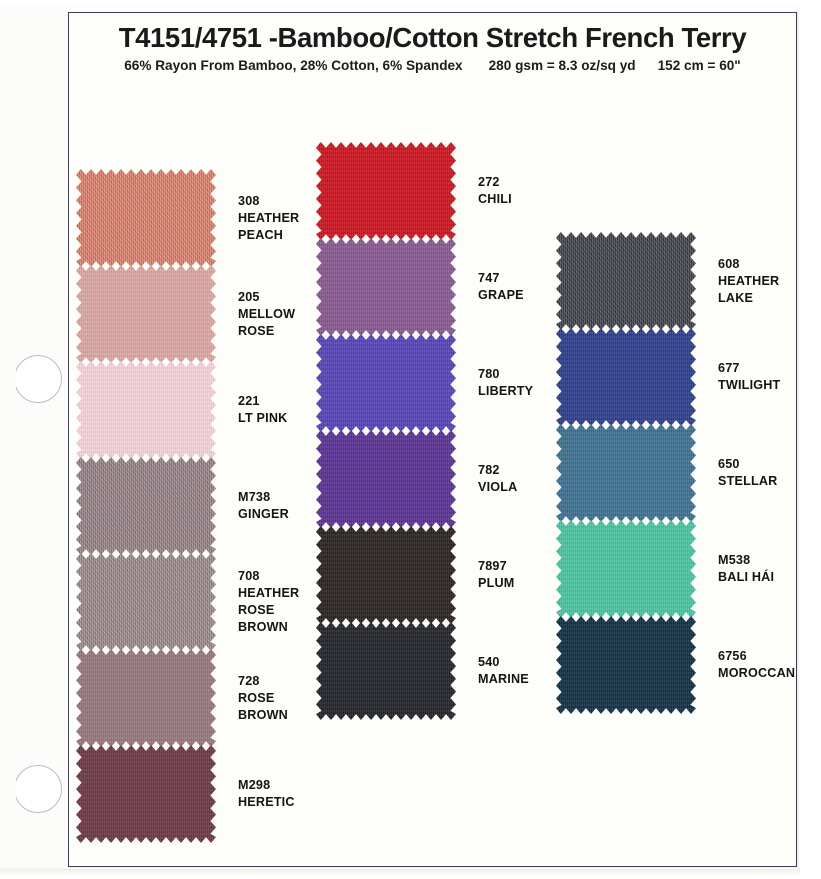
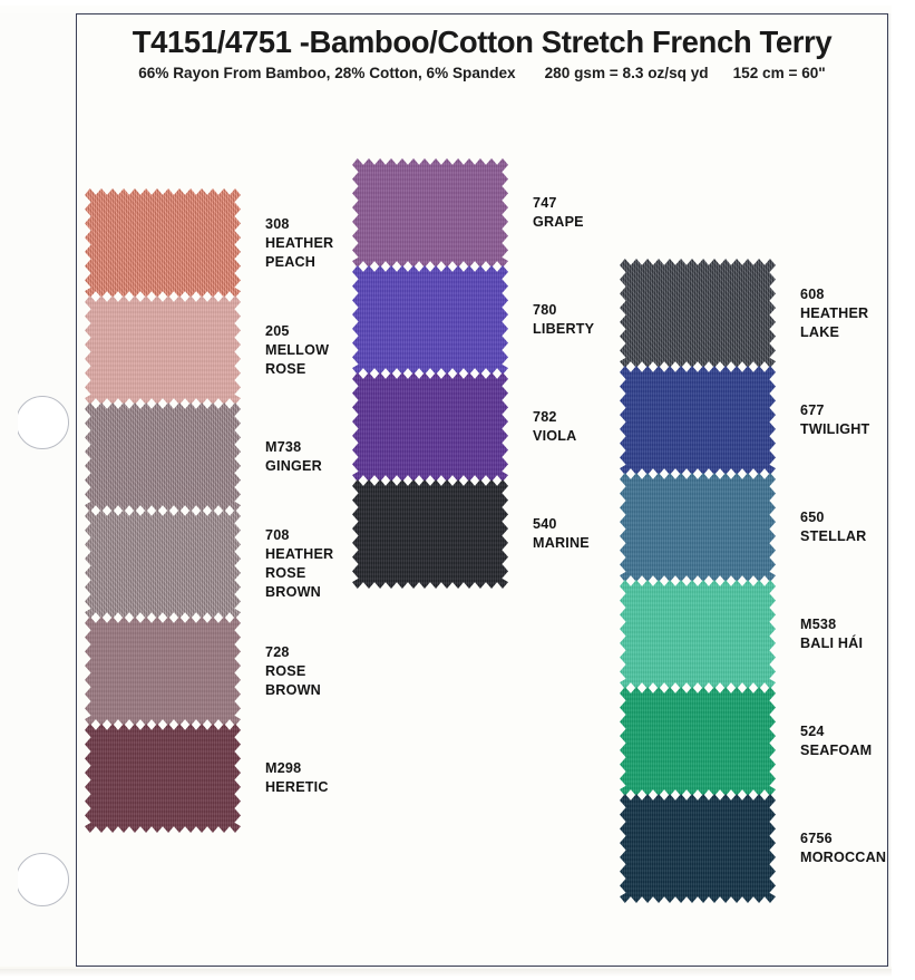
  T4151/4751 -Bamboo/Cotton Stretch French Terry
  66% Rayon From Bamboo, 28% Cotton, 6% Spandex 280 gsm = 8.3 oz/sq yd 152 cm = 60"
  308
  HEATHER
  PEACH
  205
  MELLOW
  ROSE
- 221
- LT PINK
  M738
  GINGER
  708
  HEATHER
  ROSE
  BROWN
  728
  ROSE
  BROWN
  M298
  HERETIC
- 272
- CHILI
  747
  GRAPE
  780
  LIBERTY
  782
  VIOLA
- 7897
- PLUM
  540
  MARINE
  608
  HEATHER
  LAKE
  677
  TWILIGHT
  650
  STELLAR
  M538
  BALI HÁI
+ 524
+ SEAFOAM
  6756
  MOROCCAN
